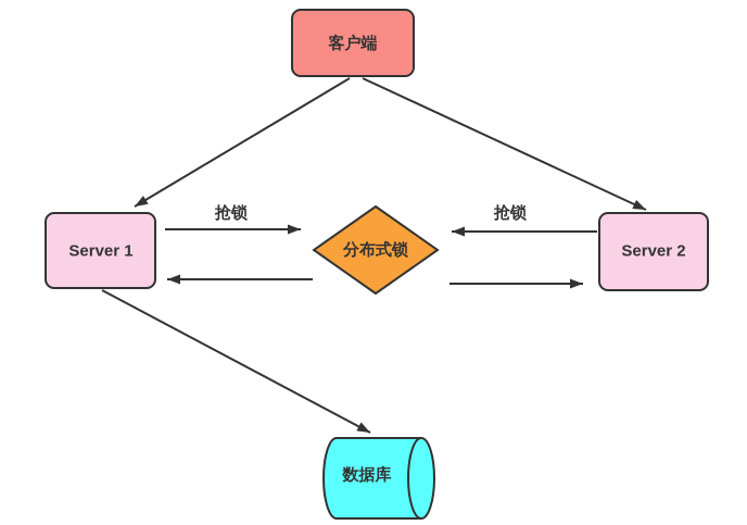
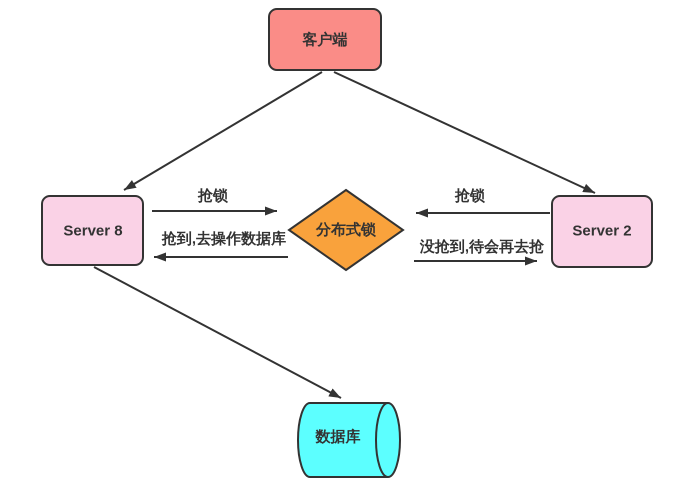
  客户端
- Server 1
+ Server 8
  Server 2
  分布式锁
  数据库
  抢锁
+ 抢到,去操作数据库
  抢锁
+ 没抢到,待会再去抢
